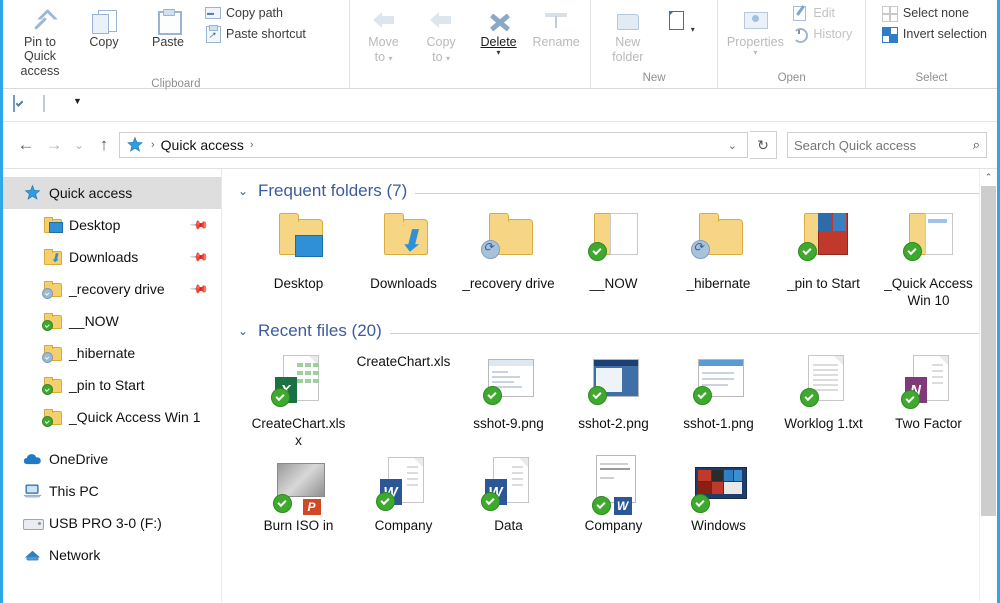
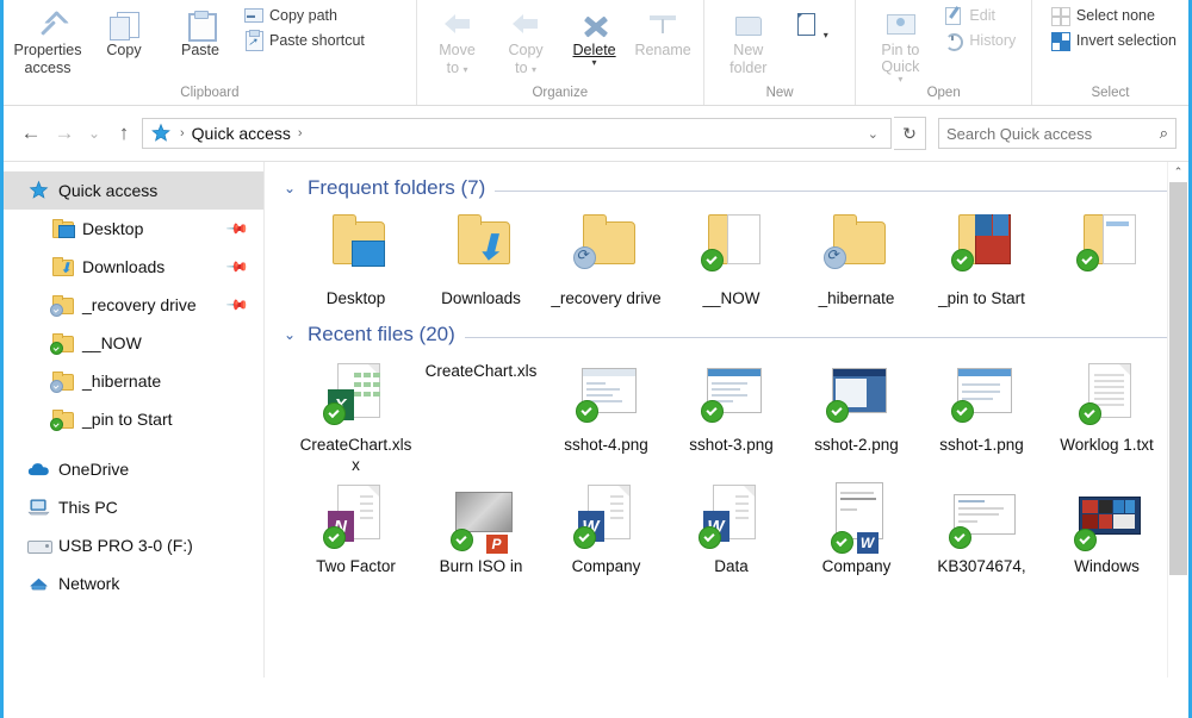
- Pin to Quick
+ Properties
  access
  Copy
  Paste
  Copy path
  ↗
  Paste shortcut
  Clipboard
  Move
  to ▾
  Copy
  to ▾
  Delete
  ▾
  Rename
+ Organize
  New
  folder
  ▾
  New
- Properties
+ Pin to Quick
  ▾
  Edit
  History
  Open
  Select none
  Invert selection
  Select
- ▼
  ←
  →
  ⌄
  ↑
  ›
  Quick access
  ›
  ⌄
  ↻
  Search Quick access
  ⌕
  Quick access
  Desktop
  ⬇
  Downloads
  _recovery drive
  __NOW
  _hibernate
  _pin to Start
- _Quick Access Win 1
  OneDrive
  This PC
  USB PRO 3-0 (F:)
  Network
  ⌄
  Frequent folders (7)
  Desktop
  ⬇
  Downloads
  _recovery drive
  __NOW
  _hibernate
  _pin to Start
- _Quick Access Win 10
  ⌄
  Recent files (20)
  CreateChart.xlsx
  CreateChart.xls
- sshot-9.png
+ sshot-4.png
+ sshot-3.png
  sshot-2.png
  sshot-1.png
  Worklog 1.txt
  N
  Two Factor
  P
  Burn ISO in
  W
  Company
  W
  Data
  W
  Company
+ KB3074674,
  Windows
  ⌃
